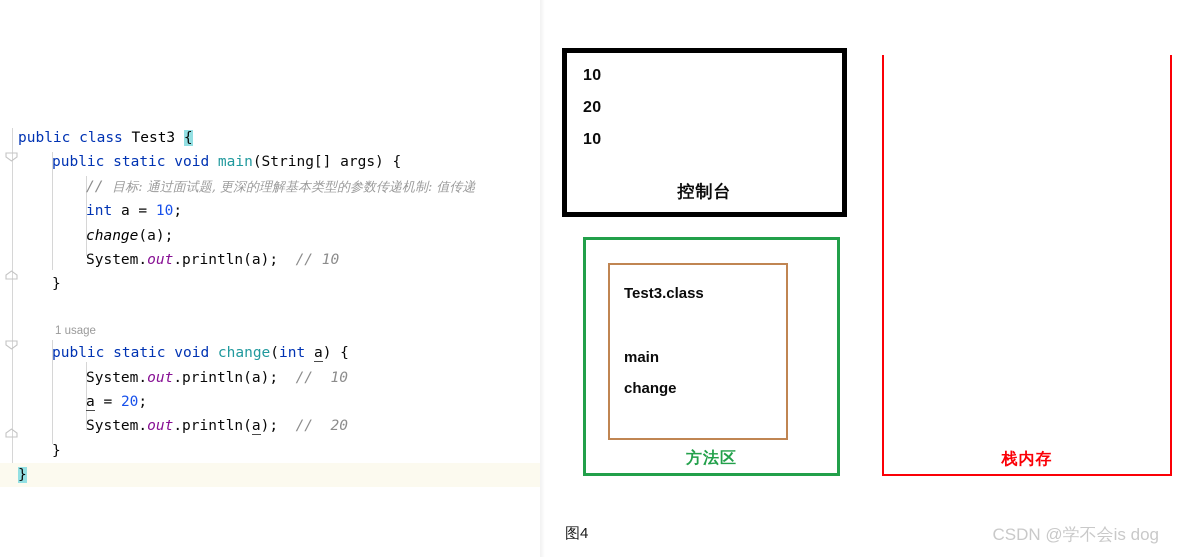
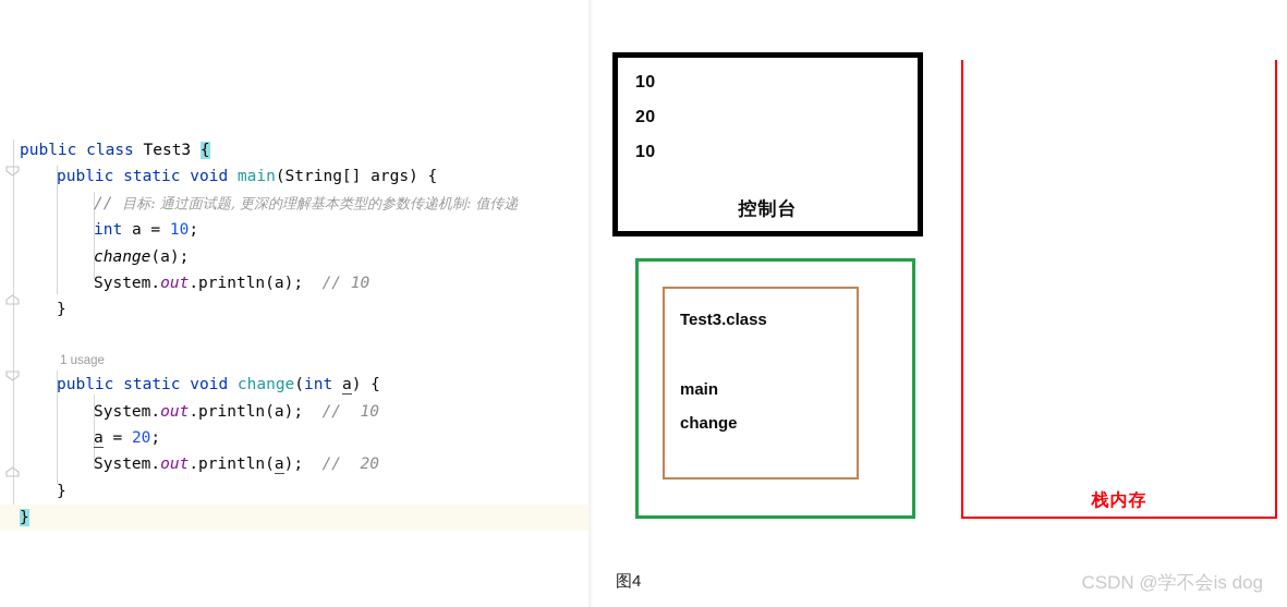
  public class Test3 {
  public static void main(String[] args) {
  // 目标: 通过面试题, 更深的理解基本类型的参数传递机制: 值传递
  int a = 10;
  change(a);
  System.out.println(a); // 10
  }
  1 usage
  public static void change(int a) {
  System.out.println(a); // 10
  a = 20;
  System.out.println(a); // 20
  }
  }
  10
  20
  10
  控制台
  Test3.class
  main
  change
- 方法区
  栈内存
  图4
  CSDN @学不会is dog
